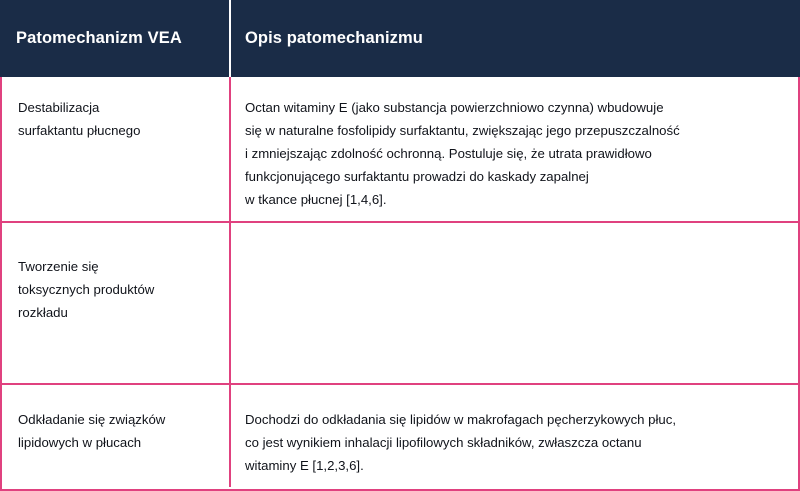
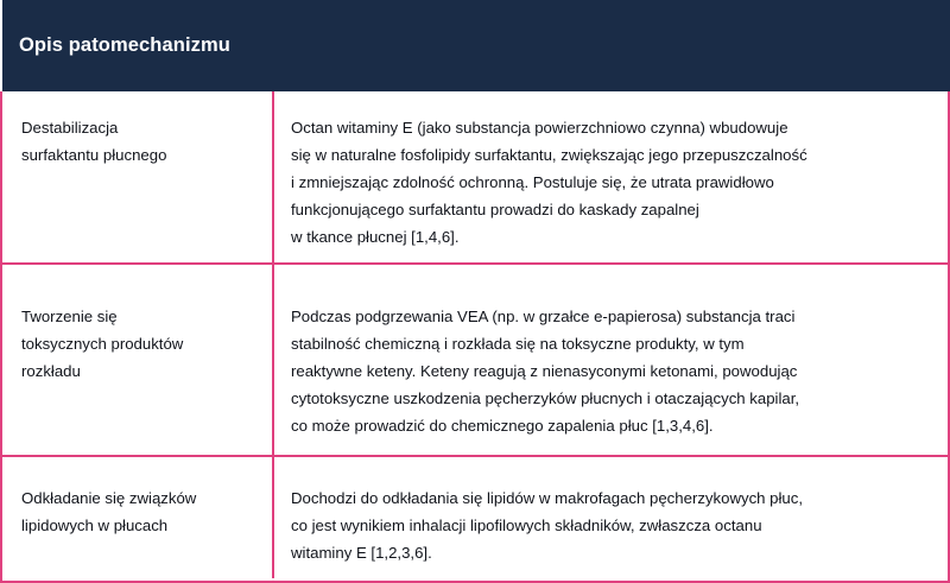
- Patomechanizm VEA
  Opis patomechanizmu
  Destabilizacja
  surfaktantu płucnego
  Octan witaminy E (jako substancja powierzchniowo czynna) wbudowuje
  się w naturalne fosfolipidy surfaktantu, zwiększając jego przepuszczalność
  i zmniejszając zdolność ochronną. Postuluje się, że utrata prawidłowo
  funkcjonującego surfaktantu prowadzi do kaskady zapalnej
  w tkance płucnej [1,4,6].
  Tworzenie się
  toksycznych produktów
  rozkładu
+ Podczas podgrzewania VEA (np. w grzałce e-papierosa) substancja traci
+ stabilność chemiczną i rozkłada się na toksyczne produkty, w tym
+ reaktywne keteny. Keteny reagują z nienasyconymi ketonami, powodując
+ cytotoksyczne uszkodzenia pęcherzyków płucnych i otaczających kapilar,
+ co może prowadzić do chemicznego zapalenia płuc [1,3,4,6].
  Odkładanie się związków
  lipidowych w płucach
  Dochodzi do odkładania się lipidów w makrofagach pęcherzykowych płuc,
  co jest wynikiem inhalacji lipofilowych składników, zwłaszcza octanu
  witaminy E [1,2,3,6].
